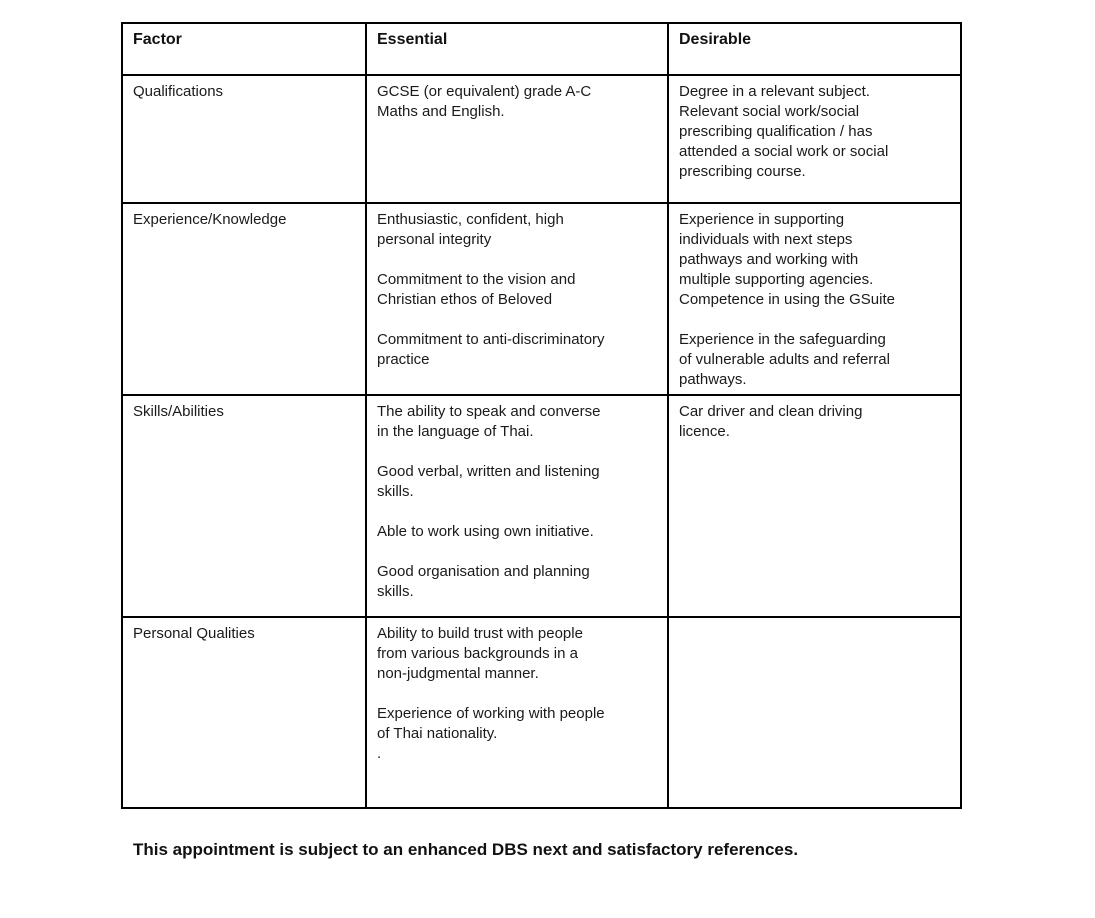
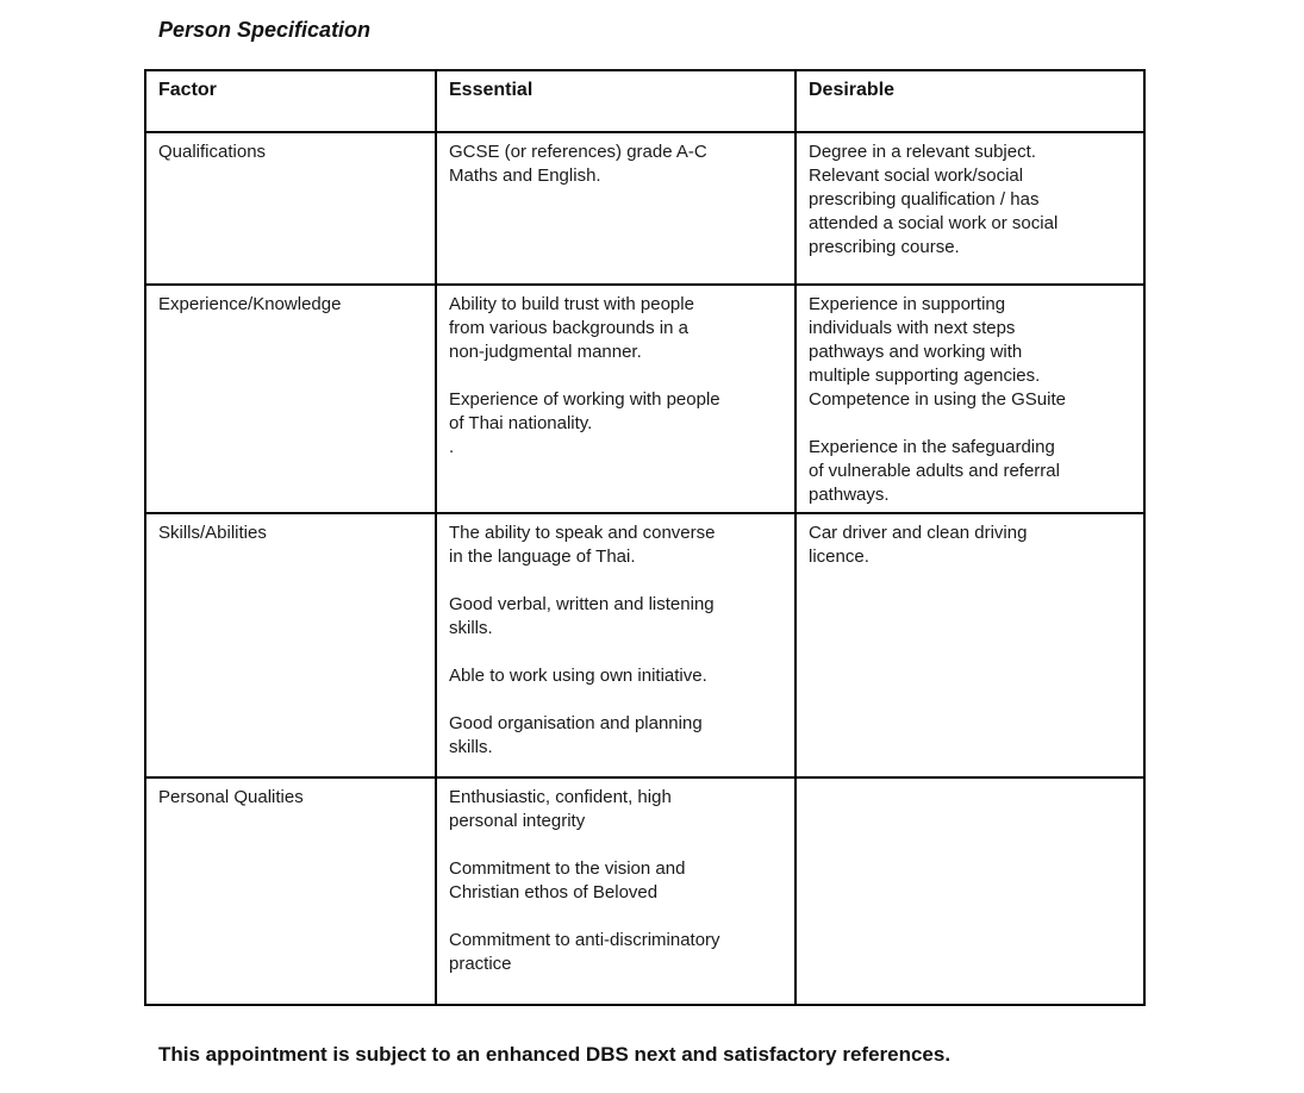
+ Person Specification
  Factor	Essential	Desirable
- Qualifications	GCSE (or equivalent) grade A-C Maths and English.	Degree in a relevant subject. Relevant social work/social prescribing qualification / has attended a social work or social prescribing course.
+ Qualifications	GCSE (or references) grade A-C Maths and English.	Degree in a relevant subject. Relevant social work/social prescribing qualification / has attended a social work or social prescribing course.
- Experience/Knowledge	Enthusiastic, confident, high personal integrity Commitment to the vision and Christian ethos of Beloved Commitment to anti-discriminatory practice	Experience in supporting individuals with next steps pathways and working with multiple supporting agencies. Competence in using the GSuite Experience in the safeguarding of vulnerable adults and referral pathways.
+ Experience/Knowledge	Ability to build trust with people from various backgrounds in a non-judgmental manner. Experience of working with people of Thai nationality. .	Experience in supporting individuals with next steps pathways and working with multiple supporting agencies. Competence in using the GSuite Experience in the safeguarding of vulnerable adults and referral pathways.
  Skills/Abilities	The ability to speak and converse in the language of Thai. Good verbal, written and listening skills. Able to work using own initiative. Good organisation and planning skills.	Car driver and clean driving licence.
- Personal Qualities	Ability to build trust with people from various backgrounds in a non-judgmental manner. Experience of working with people of Thai nationality. .
+ Personal Qualities	Enthusiastic, confident, high personal integrity Commitment to the vision and Christian ethos of Beloved Commitment to anti-discriminatory practice
  This appointment is subject to an enhanced DBS next and satisfactory references.
